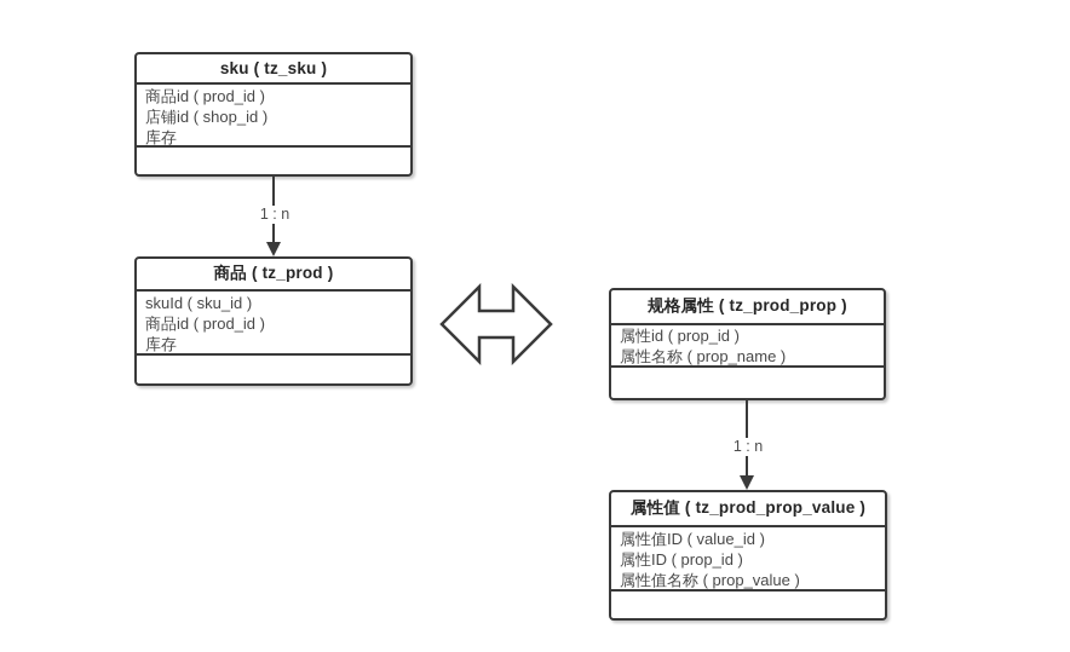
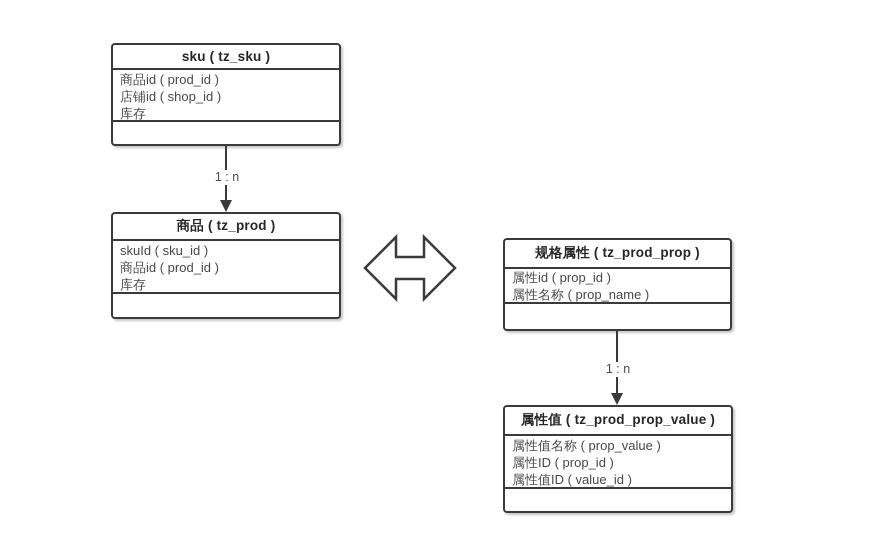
  sku ( tz_sku )
  商品id ( prod_id )
  店铺id ( shop_id )
  库存
  1 : n
  商品 ( tz_prod )
  skuId ( sku_id )
  商品id ( prod_id )
  库存
  规格属性 ( tz_prod_prop )
  属性id ( prop_id )
  属性名称 ( prop_name )
  1 : n
  属性值 ( tz_prod_prop_value )
- 属性值ID ( value_id )
+ 属性值名称 ( prop_value )
  属性ID ( prop_id )
- 属性值名称 ( prop_value )
+ 属性值ID ( value_id )
